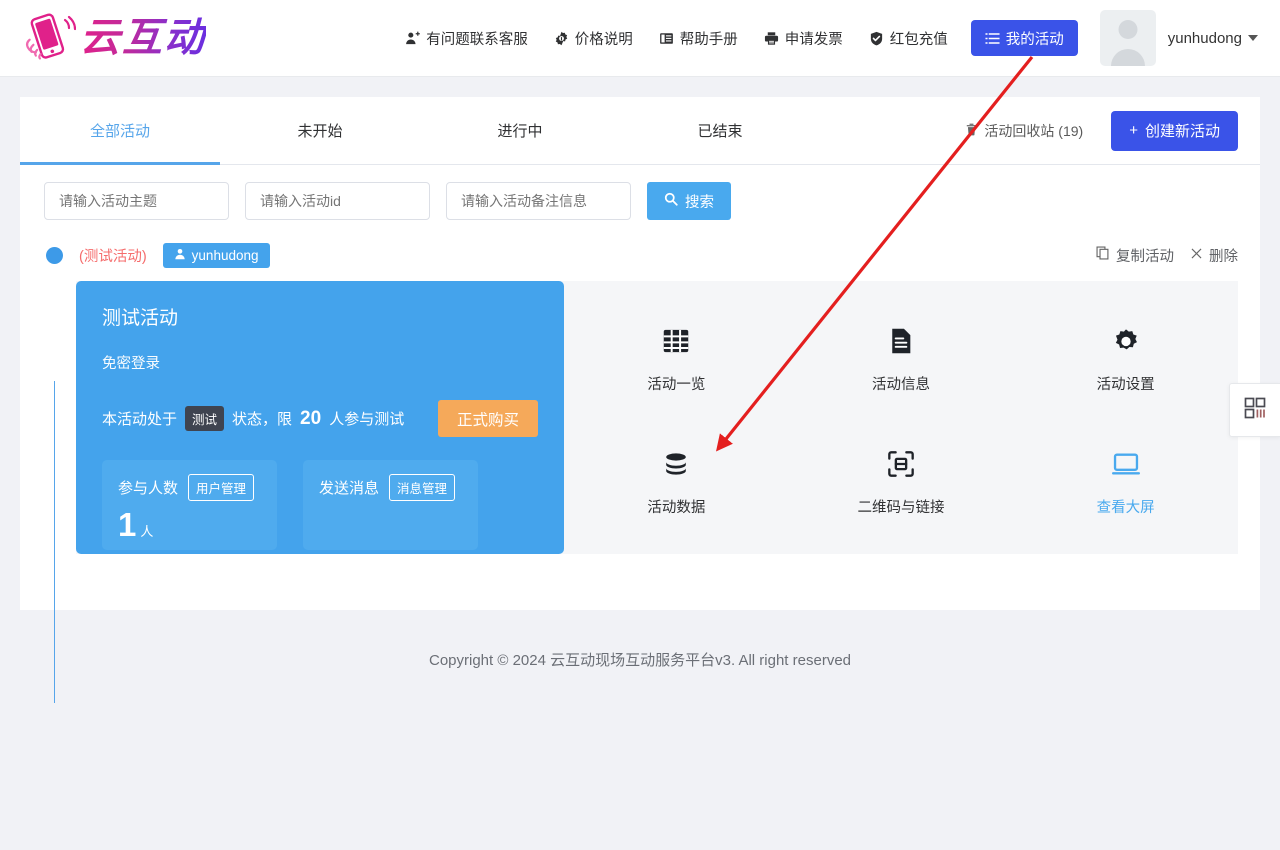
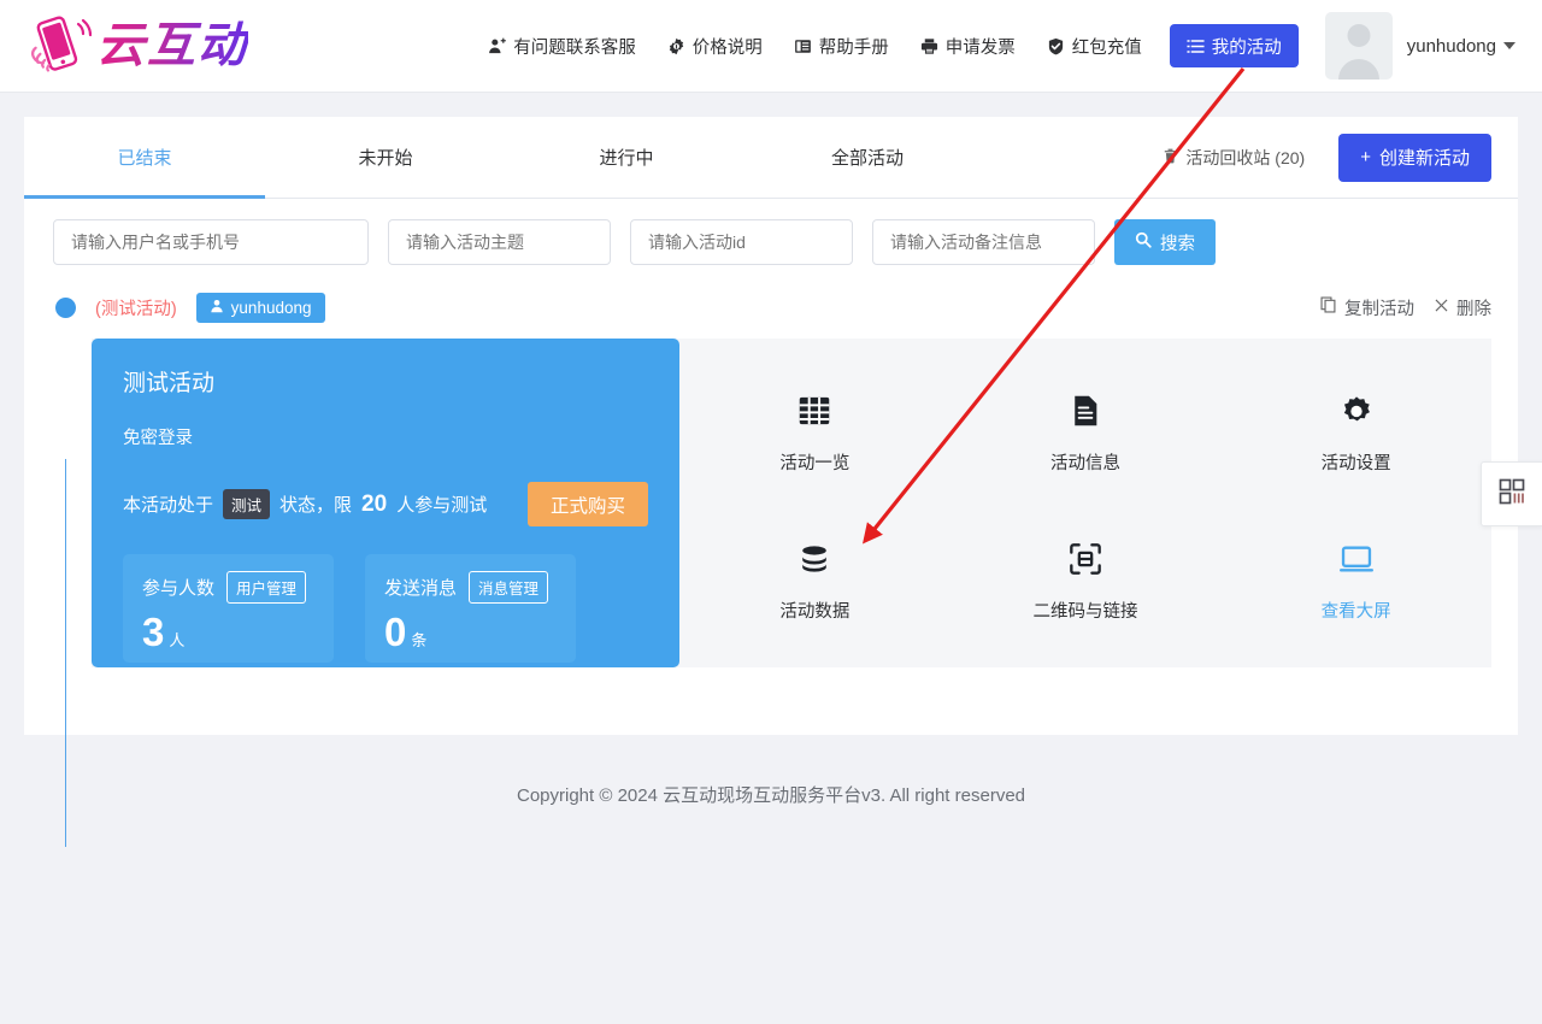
  云互动
  有问题联系客服
  价格说明
  帮助手册
  申请发票
  红包充值
  我的活动
  yunhudong
- 全部活动
+ 已结束
  未开始
  进行中
- 已结束
+ 全部活动
- 活动回收站 (19)
+ 活动回收站 (20)
  +
  创建新活动
+ 请输入用户名或手机号
  请输入活动主题
  请输入活动id
  请输入活动备注信息
  搜索
  (测试活动)
  yunhudong
  复制活动
  删除
  测试活动
  免密登录
  本活动处于
  测试
  状态，限
  20
  人参与测试
  正式购买
  参与人数
  用户管理
- 1
+ 3
  人
  发送消息
  消息管理
+ 0
+ 条
  活动一览
  活动信息
  活动设置
  活动数据
  二维码与链接
  查看大屏
  Copyright © 2024 云互动现场互动服务平台v3. All right reserved
